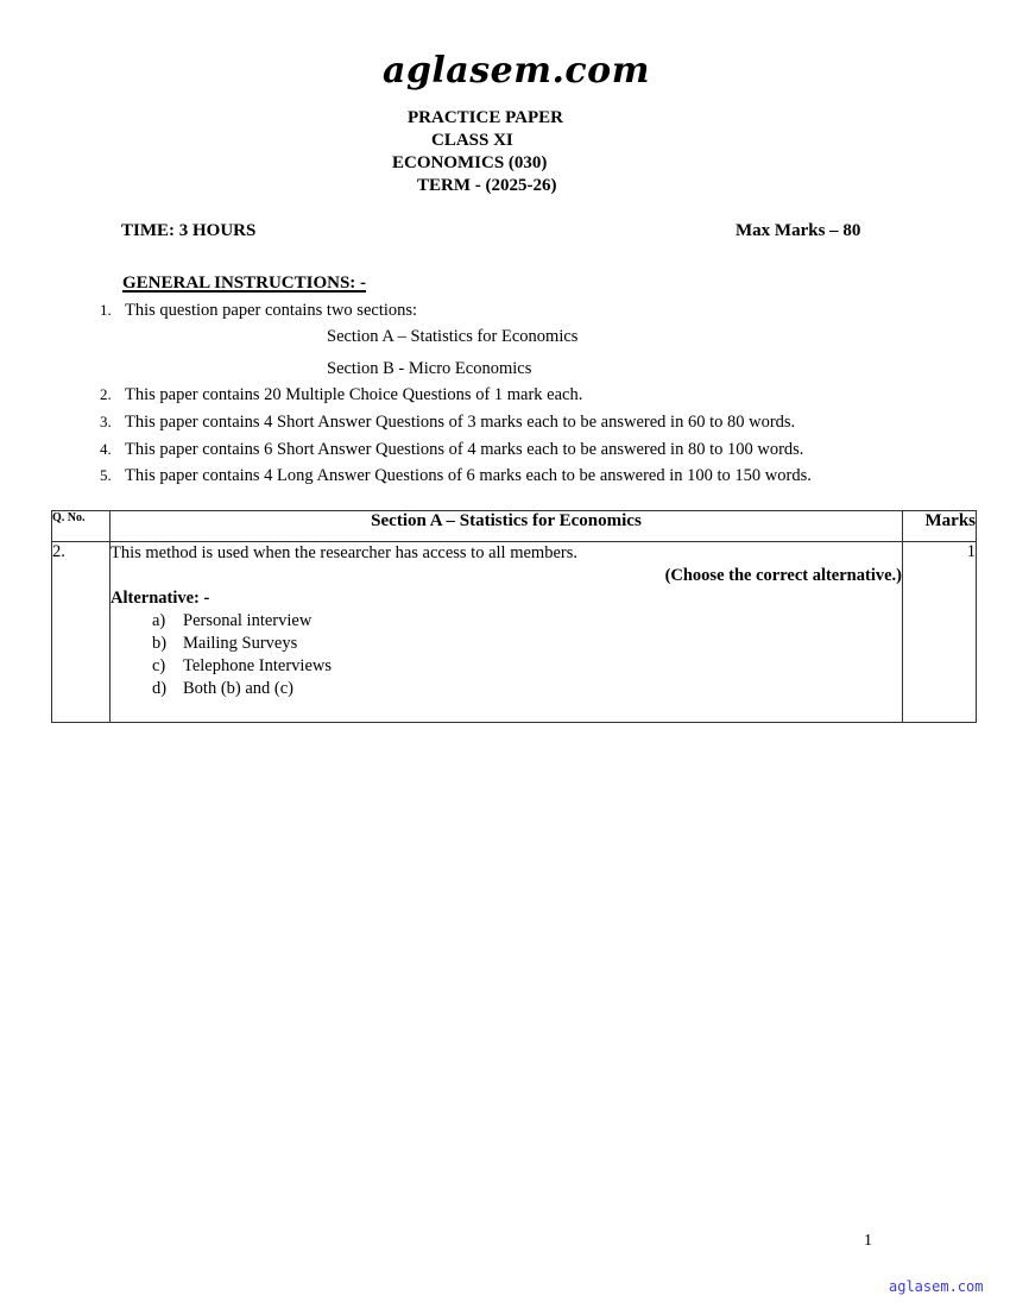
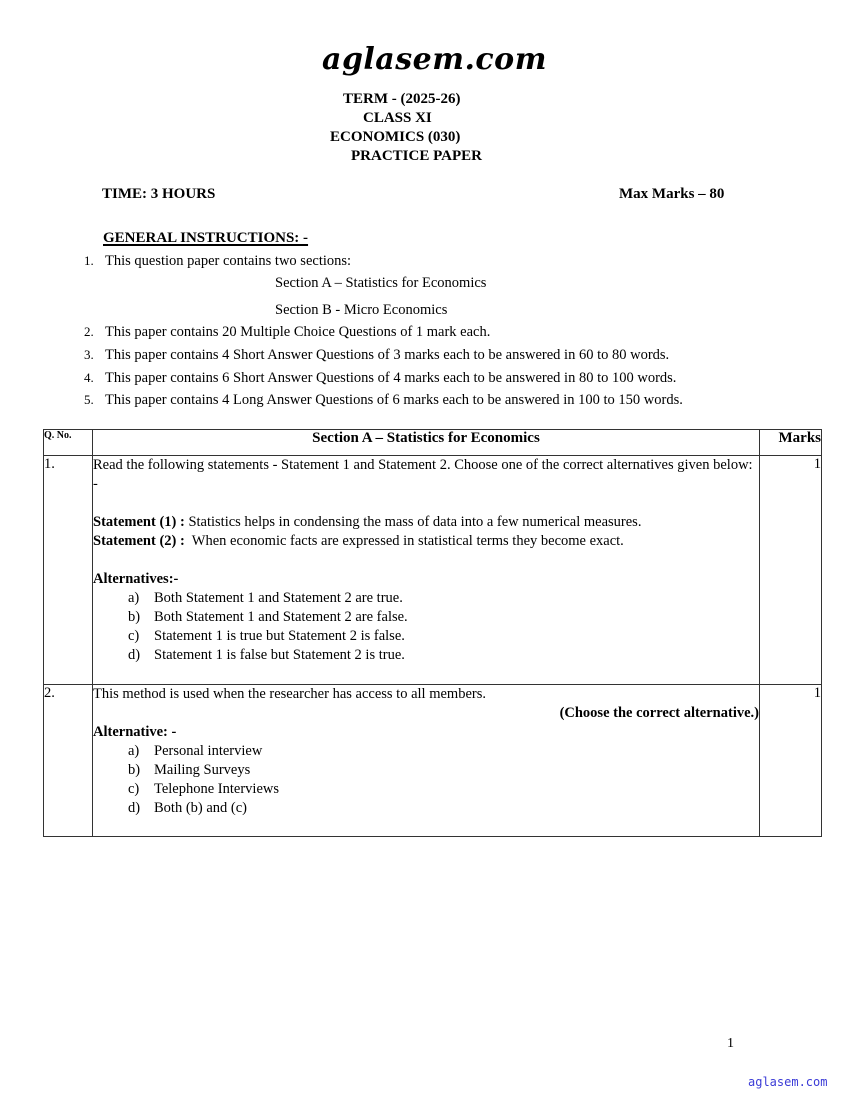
  aglasem.com
- PRACTICE PAPER
+ TERM - (2025-26)
  CLASS XI
  ECONOMICS (030)
- TERM - (2025-26)
+ PRACTICE PAPER
  TIME: 3 HOURS
  Max Marks – 80
  GENERAL INSTRUCTIONS: -
  1. This question paper contains two sections:
  Section A – Statistics for Economics
  Section B - Micro Economics
  2. This paper contains 20 Multiple Choice Questions of 1 mark each.
  3. This paper contains 4 Short Answer Questions of 3 marks each to be answered in 60 to 80 words.
  4. This paper contains 6 Short Answer Questions of 4 marks each to be answered in 80 to 100 words.
  5. This paper contains 4 Long Answer Questions of 6 marks each to be answered in 100 to 150 words.
  Q. No.	Section A – Statistics for Economics	Marks
+ 1.	Read the following statements - Statement 1 and Statement 2. Choose one of the correct alternatives given below: - Statement (1) : Statistics helps in condensing the mass of data into a few numerical measures. Statement (2) : When economic facts are expressed in statistical terms they become exact. Alternatives:- a) Both Statement 1 and Statement 2 are true. b) Both Statement 1 and Statement 2 are false. c) Statement 1 is true but Statement 2 is false. d) Statement 1 is false but Statement 2 is true.	1
  2.	This method is used when the researcher has access to all members. (Choose the correct alternative.) Alternative: - a) Personal interview b) Mailing Surveys c) Telephone Interviews d) Both (b) and (c)	1
  1
  aglasem.com
